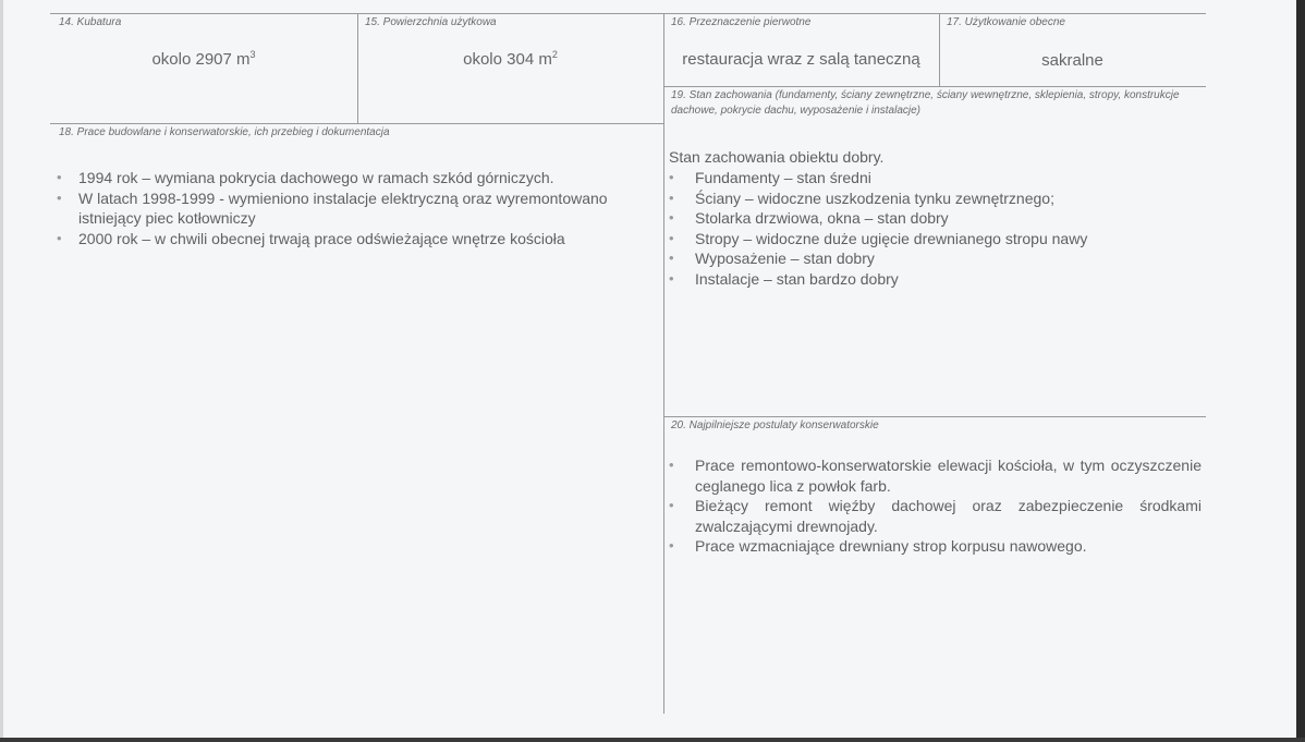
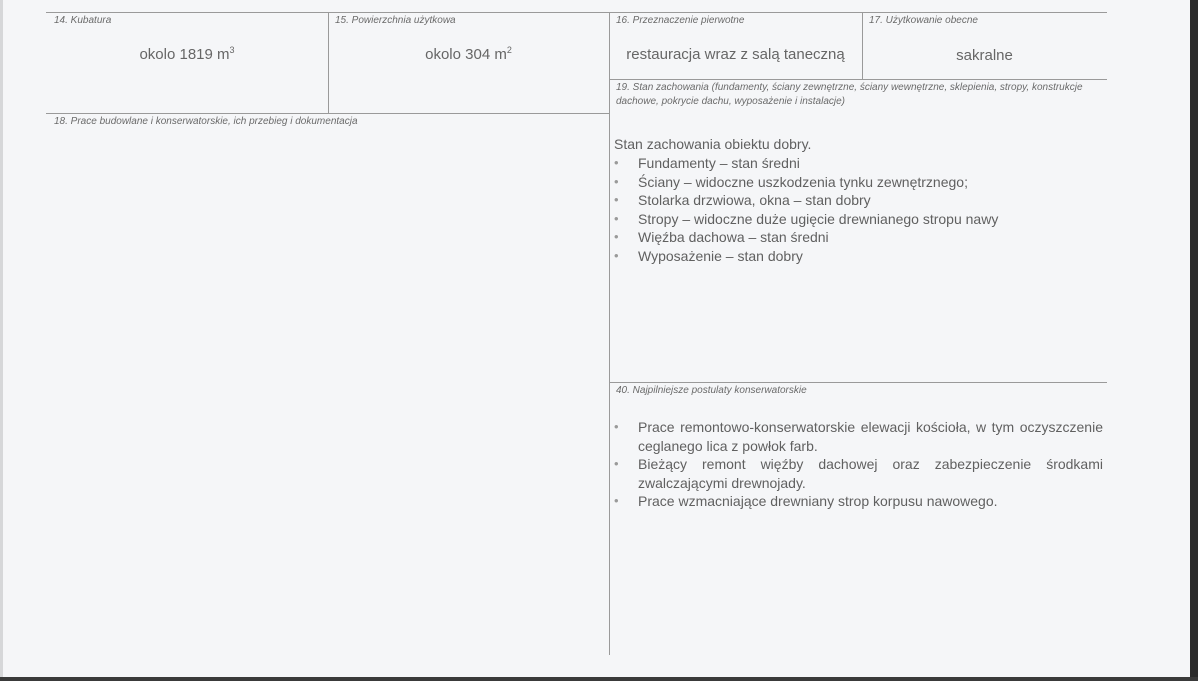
  14. Kubatura
- okolo 2907 m3
+ okolo 1819 m3
  15. Powierzchnia użytkowa
  okolo 304 m2
  16. Przeznaczenie pierwotne
  restauracja wraz z salą taneczną
  17. Użytkowanie obecne
  sakralne
  19. Stan zachowania (fundamenty, ściany zewnętrzne, ściany wewnętrzne, sklepienia, stropy, konstrukcje dachowe, pokrycie dachu, wyposażenie i instalacje)
  Stan zachowania obiektu dobry.
  Fundamenty – stan średni
  Ściany – widoczne uszkodzenia tynku zewnętrznego;
  Stolarka drzwiowa, okna – stan dobry
  Stropy – widoczne duże ugięcie drewnianego stropu nawy
+ Więźba dachowa – stan średni
  Wyposażenie – stan dobry
- Instalacje – stan bardzo dobry
  18. Prace budowlane i konserwatorskie, ich przebieg i dokumentacja
- 1994 rok – wymiana pokrycia dachowego w ramach szkód górniczych.
- W latach 1998-1999 - wymieniono instalacje elektryczną oraz wyremontowano istniejący piec kotłowniczy
- 2000 rok – w chwili obecnej trwają prace odświeżające wnętrze kościoła
- 20. Najpilniejsze postulaty konserwatorskie
+ 40. Najpilniejsze postulaty konserwatorskie
  Prace remontowo-konserwatorskie elewacji kościoła, w tym oczyszczenie ceglanego lica z powłok farb.
  Bieżący remont więźby dachowej oraz zabezpieczenie środkami zwalczającymi drewnojady.
  Prace wzmacniające drewniany strop korpusu nawowego.
